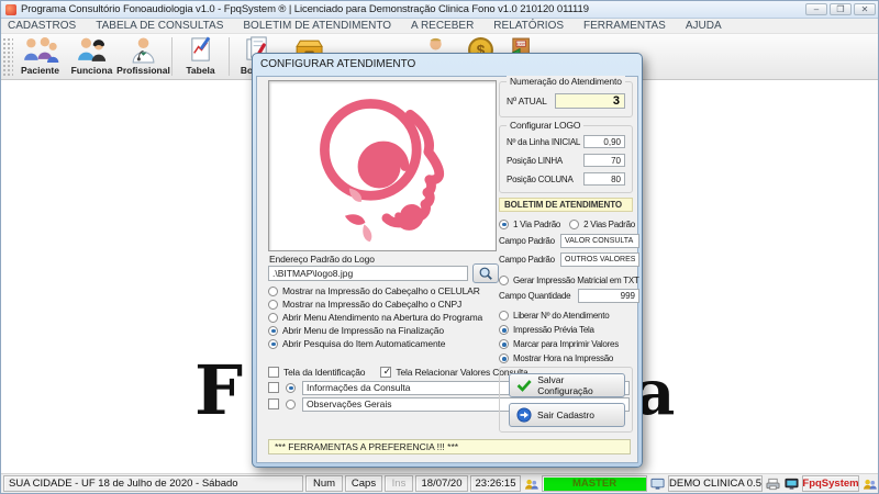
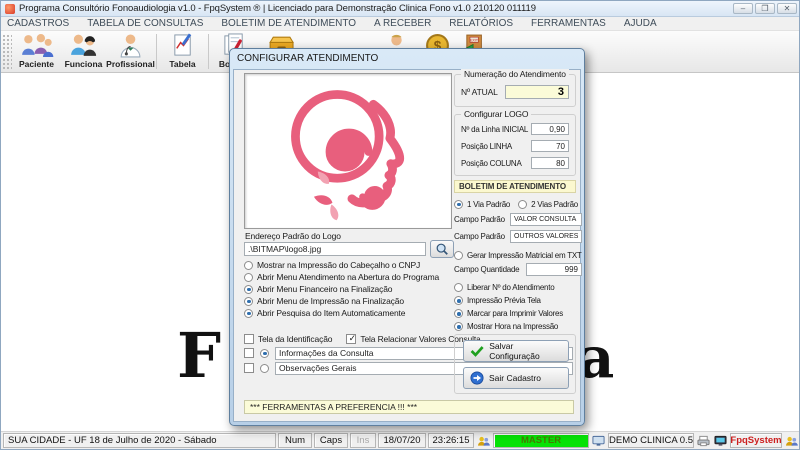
  Programa Consultório Fonoaudiologia v1.0 - FpqSystem ® | Licenciado para Demonstração Clinica Fono v1.0 210120 011119
  –
  ❐
  ✕
  CADASTROS
  TABELA DE CONSULTAS
  BOLETIM DE ATENDIMENTO
  A RECEBER
  RELATÓRIOS
  FERRAMENTAS
  AJUDA
  Paciente
  Funciona
  Profissional
  Tabela
  $
  F
  a
  CONFIGURAR ATENDIMENTO
  Endereço Padrão do Logo
  .\BITMAP\logo8.jpg
- Mostrar na Impressão do Cabeçalho o CELULAR
  Mostrar na Impressão do Cabeçalho o CNPJ
  Abrir Menu Atendimento na Abertura do Programa
+ Abrir Menu Financeiro na Finalização
  Abrir Menu de Impressão na Finalização
  Abrir Pesquisa do Item Automaticamente
  Tela da Identificação
  Tela Relacionar Valores Consulta
  Informações da Consulta
  Observações Gerais
  Numeração do Atendimento
  Nº ATUAL
  3
  Configurar LOGO
  Nº da Linha INICIAL
  0,90
  Posição LINHA
  70
  Posição COLUNA
  80
  BOLETIM DE ATENDIMENTO
  1 Via Padrão
  2 Vias Padrão
  Campo Padrão
  VALOR CONSULTA
  Campo Padrão
  OUTROS VALORES
  Gerar Impressão Matricial em TXT
  Campo Quantidade
  999
  Liberar Nº do Atendimento
  Impressão Prévia Tela
  Marcar para Imprimir Valores
  Mostrar Hora na Impressão
  Salvar Configuração
  Sair Cadastro
  *** FERRAMENTAS A PREFERENCIA !!! ***
  SUA CIDADE - UF 18 de Julho de 2020 - Sábado
  Num
  Caps
  Ins
  18/07/20
  23:26:15
  MASTER
  DEMO CLINICA 0.5
  FpqSystem
